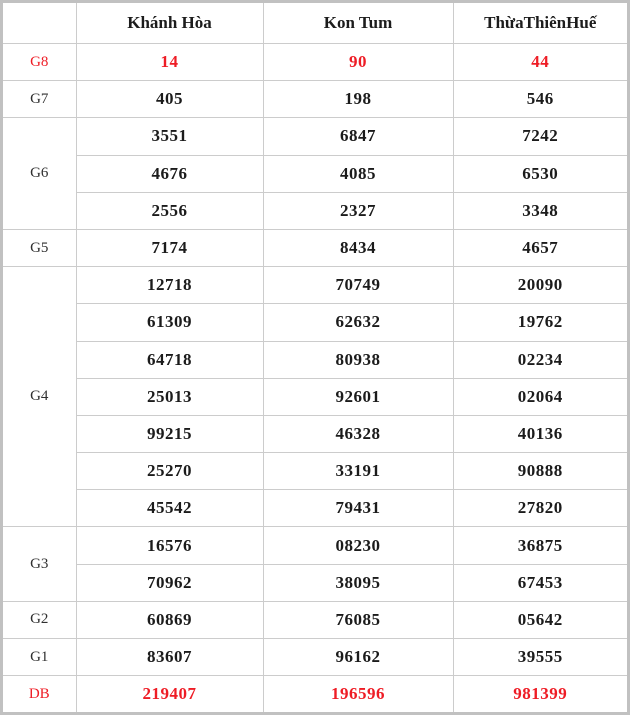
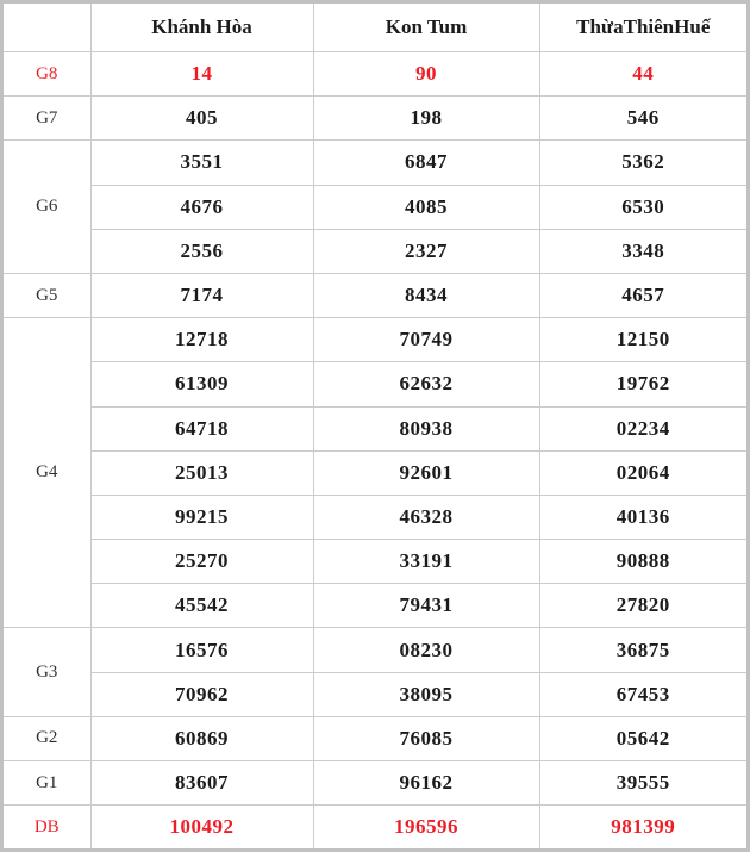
  	Khánh Hòa	Kon Tum	ThừaThiênHuế
  G8	14	90	44
  G7	405	198	546
- G6	3551	6847	7242
+ G6	3551	6847	5362
  4676	4085	6530
  2556	2327	3348
  G5	7174	8434	4657
- G4	12718	70749	20090
+ G4	12718	70749	12150
  61309	62632	19762
  64718	80938	02234
  25013	92601	02064
  99215	46328	40136
  25270	33191	90888
  45542	79431	27820
  G3	16576	08230	36875
  70962	38095	67453
  G2	60869	76085	05642
  G1	83607	96162	39555
- DB	219407	196596	981399
+ DB	100492	196596	981399
